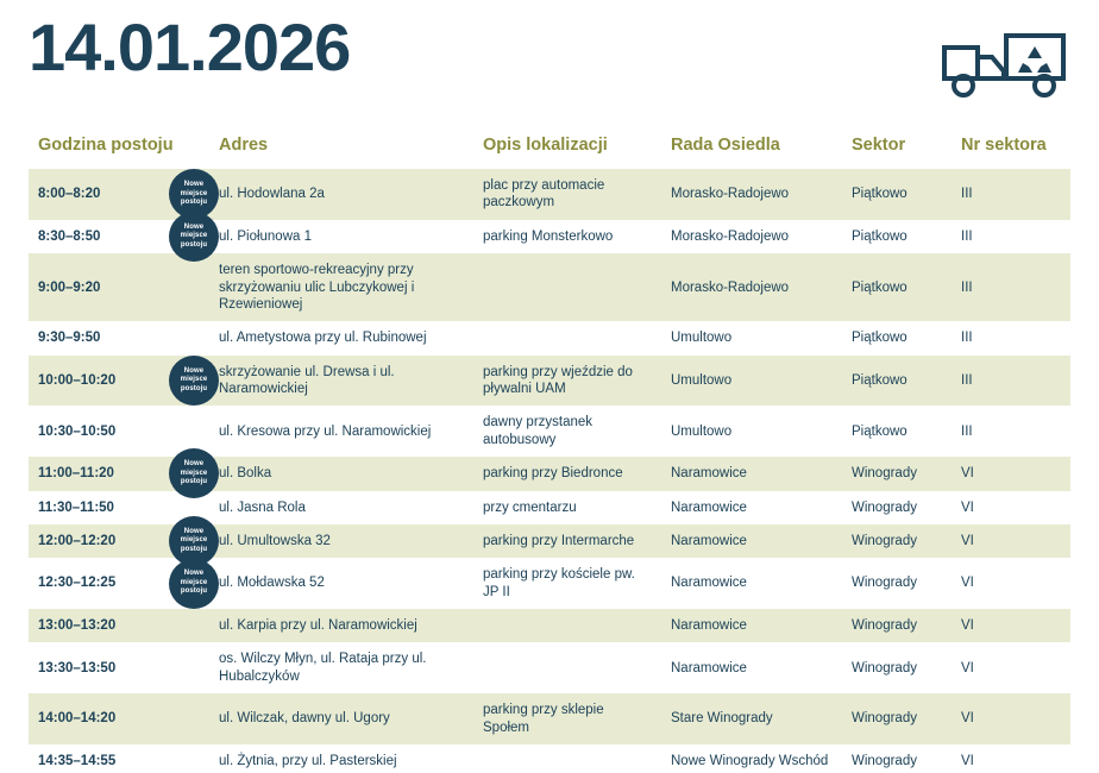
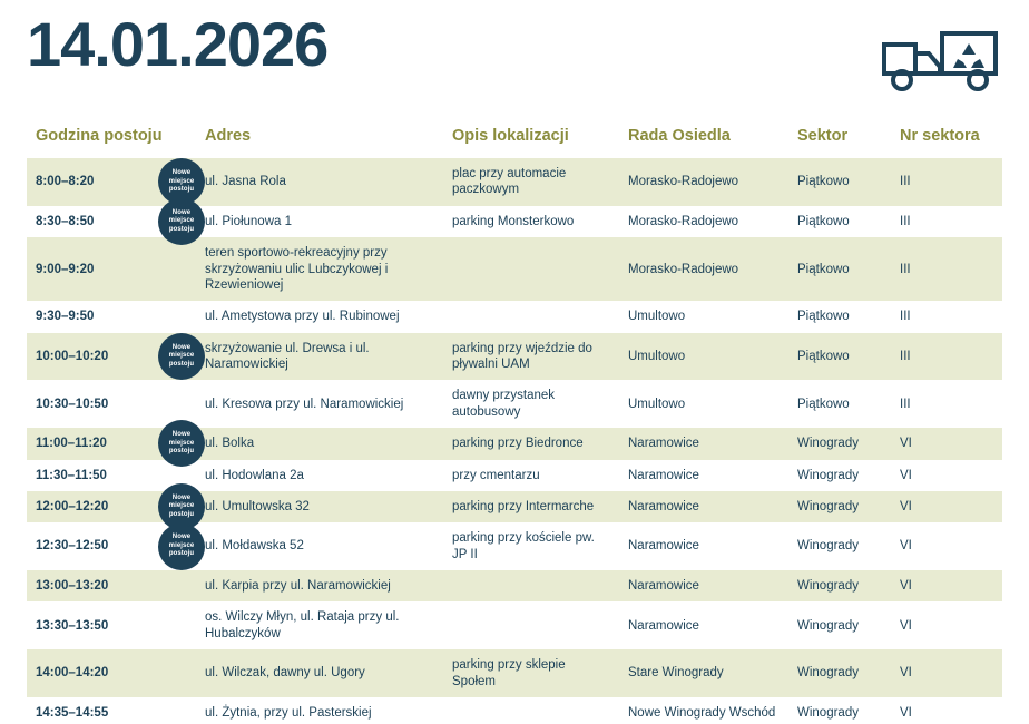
  14.01.2026
  Godzina postoju	Adres	Opis lokalizacji	Rada Osiedla	Sektor	Nr sektora
- 8:00–8:20	ul. Hodowlana 2a	plac przy automacie paczkowym	Morasko-Radojewo	Piątkowo	III
+ 8:00–8:20	ul. Jasna Rola	plac przy automacie paczkowym	Morasko-Radojewo	Piątkowo	III
  8:30–8:50	ul. Piołunowa 1	parking Monsterkowo	Morasko-Radojewo	Piątkowo	III
  9:00–9:20	teren sportowo-rekreacyjny przy skrzyżowaniu ulic Lubczykowej i Rzewieniowej		Morasko-Radojewo	Piątkowo	III
  9:30–9:50	ul. Ametystowa przy ul. Rubinowej		Umultowo	Piątkowo	III
  10:00–10:20	skrzyżowanie ul. Drewsa i ul. Naramowickiej	parking przy wjeździe do pływalni UAM	Umultowo	Piątkowo	III
  10:30–10:50	ul. Kresowa przy ul. Naramowickiej	dawny przystanek autobusowy	Umultowo	Piątkowo	III
  11:00–11:20	ul. Bolka	parking przy Biedronce	Naramowice	Winogrady	VI
- 11:30–11:50	ul. Jasna Rola	przy cmentarzu	Naramowice	Winogrady	VI
+ 11:30–11:50	ul. Hodowlana 2a	przy cmentarzu	Naramowice	Winogrady	VI
  12:00–12:20	ul. Umultowska 32	parking przy Intermarche	Naramowice	Winogrady	VI
- 12:30–12:25	ul. Mołdawska 52	parking przy kościele pw. JP II	Naramowice	Winogrady	VI
+ 12:30–12:50	ul. Mołdawska 52	parking przy kościele pw. JP II	Naramowice	Winogrady	VI
  13:00–13:20	ul. Karpia przy ul. Naramowickiej		Naramowice	Winogrady	VI
  13:30–13:50	os. Wilczy Młyn, ul. Rataja przy ul. Hubalczyków		Naramowice	Winogrady	VI
  14:00–14:20	ul. Wilczak, dawny ul. Ugory	parking przy sklepie Społem	Stare Winogrady	Winogrady	VI
  14:35–14:55	ul. Żytnia, przy ul. Pasterskiej		Nowe Winogrady Wschód	Winogrady	VI
